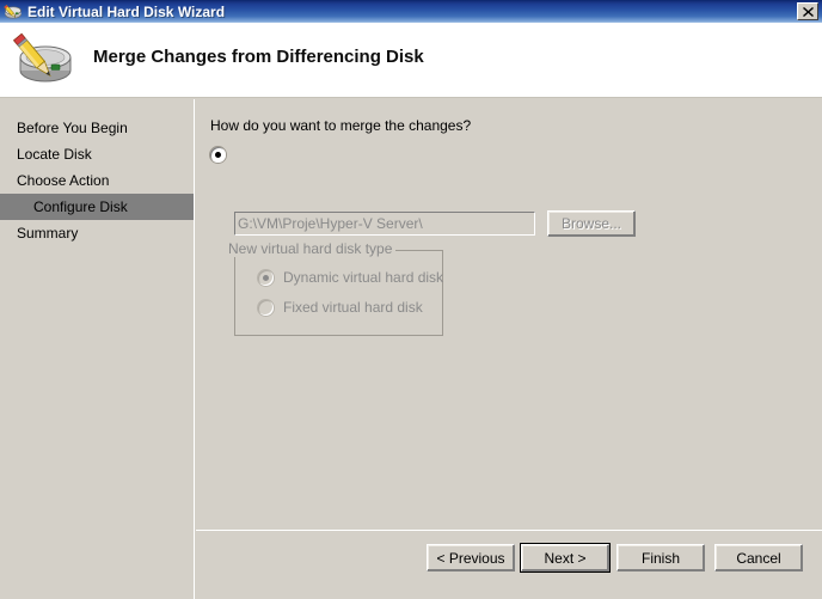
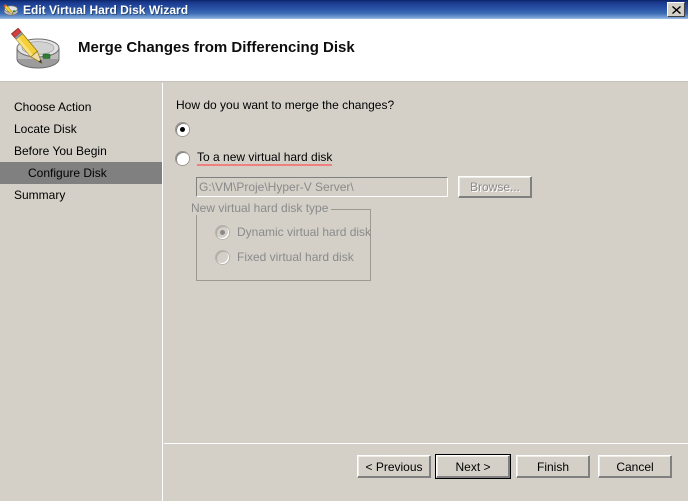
  Edit Virtual Hard Disk Wizard
  Merge Changes from Differencing Disk
- Before You Begin
+ Choose Action
  Locate Disk
- Choose Action
+ Before You Begin
  Configure Disk
  Summary
  How do you want to merge the changes?
+ To a new virtual hard disk
  G:\VM\Proje\Hyper-V Server\
  Browse...
  New virtual hard disk type
  Dynamic virtual hard disk
  Fixed virtual hard disk
  < Previous
  Next >
  Finish
  Cancel
